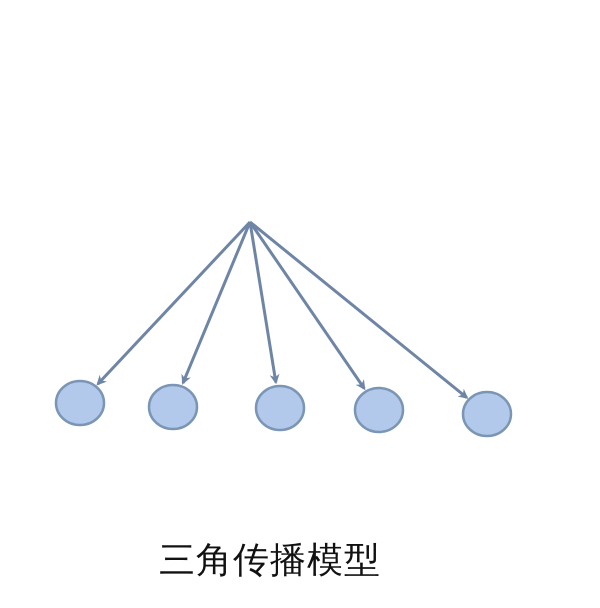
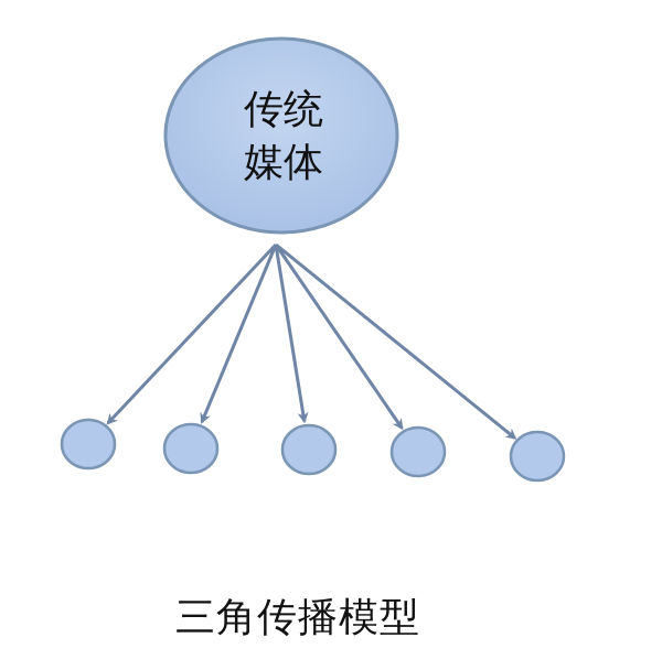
+ 传统
+ 媒体
  三角传播模型
